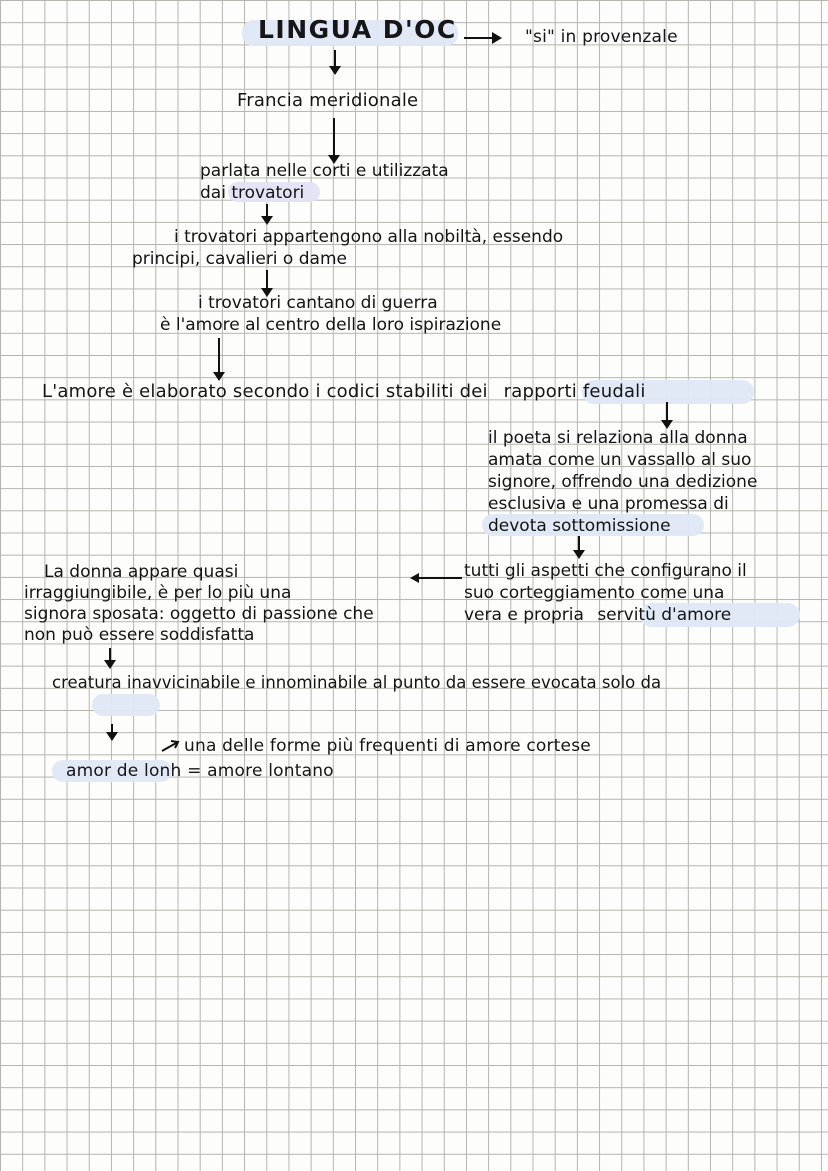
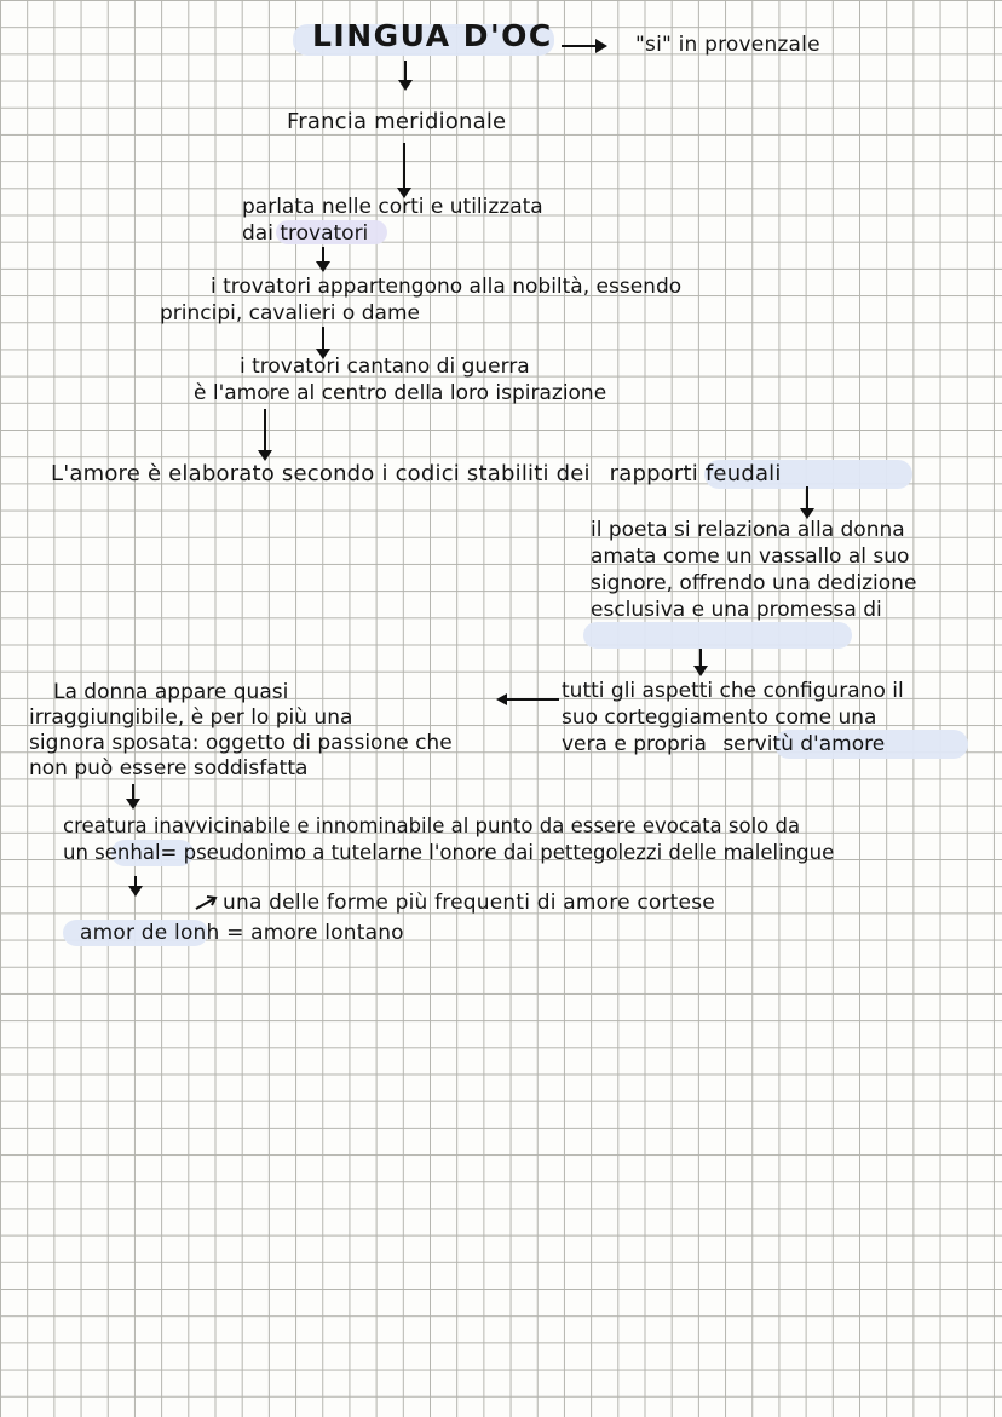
  LINGUA D'OC
  "si" in provenzale
  Francia meridionale
  parlata nelle corti e utilizzata
  dai trovatori
  i trovatori appartengono alla nobiltà, essendo
  principi, cavalieri o dame
  i trovatori cantano di guerra
  è l'amore al centro della loro ispirazione
  L'amore è elaborato secondo i codici stabiliti dei rapporti feudali
  il poeta si relaziona alla donna
  amata come un vassallo al suo
  signore, offrendo una dedizione
  esclusiva e una promessa di
- devota sottomissione
  tutti gli aspetti che configurano il
  suo corteggiamento come una
  vera e propria servitù d'amore
  La donna appare quasi
  irraggiungibile, è per lo più una
  signora sposata: oggetto di passione che
  non può essere soddisfatta
  creatura inavvicinabile e innominabile al punto da essere evocata solo da
+ un senhal= pseudonimo a tutelarne l'onore dai pettegolezzi delle malelingue
  una delle forme più frequenti di amore cortese
  amor de lonh = amore lontano
